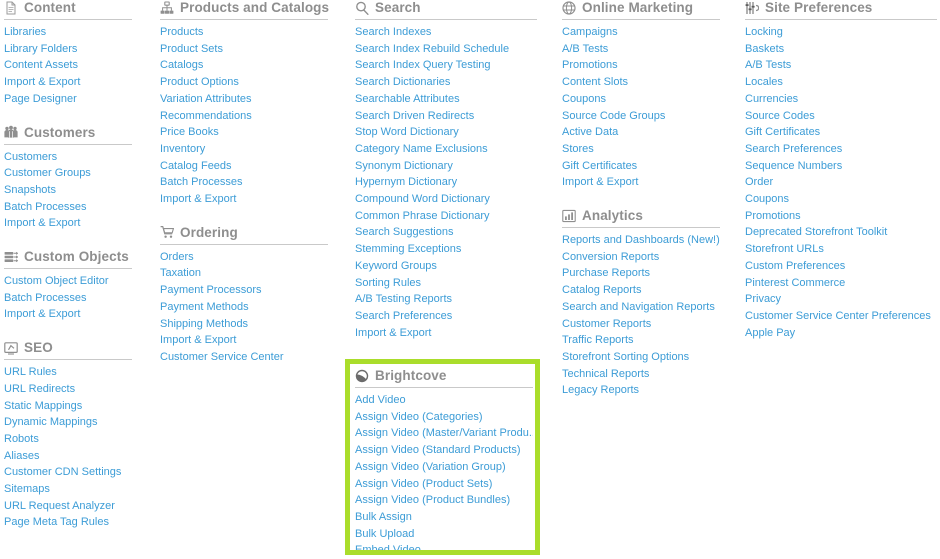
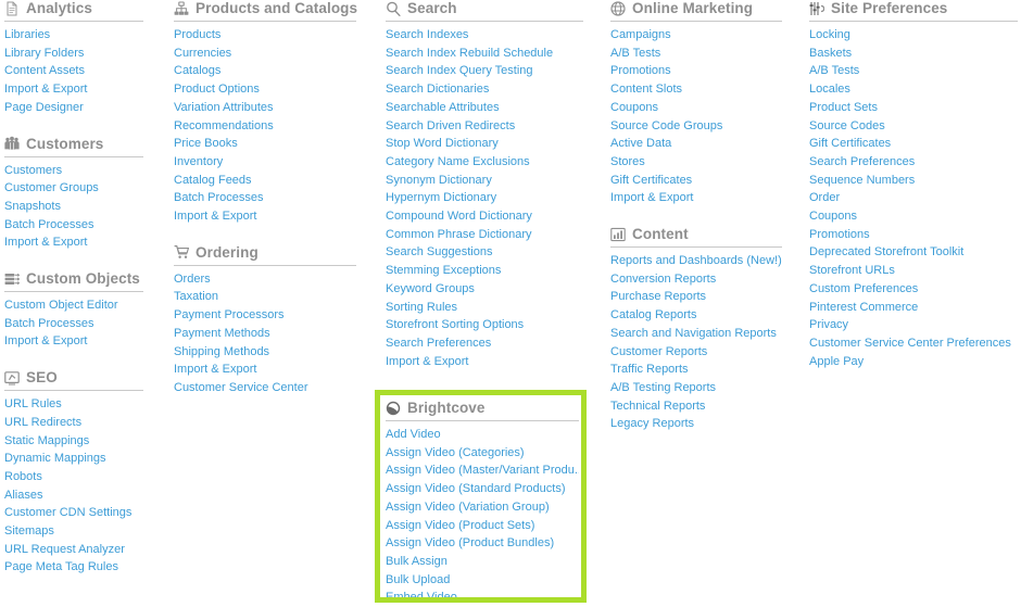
- Content
+ Analytics
  Libraries
  Library Folders
  Content Assets
  Import & Export
  Page Designer
  Customers
  Customers
  Customer Groups
  Snapshots
  Batch Processes
  Import & Export
  Custom Objects
  Custom Object Editor
  Batch Processes
  Import & Export
  SEO
  URL Rules
  URL Redirects
  Static Mappings
  Dynamic Mappings
  Robots
  Aliases
  Customer CDN Settings
  Sitemaps
  URL Request Analyzer
  Page Meta Tag Rules
  Products and Catalogs
  Products
- Product Sets
+ Currencies
  Catalogs
  Product Options
  Variation Attributes
  Recommendations
  Price Books
  Inventory
  Catalog Feeds
  Batch Processes
  Import & Export
  Ordering
  Orders
  Taxation
  Payment Processors
  Payment Methods
  Shipping Methods
  Import & Export
  Customer Service Center
  Search
  Search Indexes
  Search Index Rebuild Schedule
  Search Index Query Testing
  Search Dictionaries
  Searchable Attributes
  Search Driven Redirects
  Stop Word Dictionary
  Category Name Exclusions
  Synonym Dictionary
  Hypernym Dictionary
  Compound Word Dictionary
  Common Phrase Dictionary
  Search Suggestions
  Stemming Exceptions
  Keyword Groups
  Sorting Rules
- A/B Testing Reports
+ Storefront Sorting Options
  Search Preferences
  Import & Export
  Online Marketing
  Campaigns
  A/B Tests
  Promotions
  Content Slots
  Coupons
  Source Code Groups
  Active Data
  Stores
  Gift Certificates
  Import & Export
- Analytics
+ Content
  Reports and Dashboards (New!)
  Conversion Reports
  Purchase Reports
  Catalog Reports
  Search and Navigation Reports
  Customer Reports
  Traffic Reports
- Storefront Sorting Options
+ A/B Testing Reports
  Technical Reports
  Legacy Reports
  Site Preferences
  Locking
  Baskets
  A/B Tests
  Locales
- Currencies
+ Product Sets
  Source Codes
  Gift Certificates
  Search Preferences
  Sequence Numbers
  Order
  Coupons
  Promotions
  Deprecated Storefront Toolkit
  Storefront URLs
  Custom Preferences
  Pinterest Commerce
  Privacy
  Customer Service Center Preferences
  Apple Pay
  Brightcove
  Add Video
  Assign Video (Categories)
  Assign Video (Master/Variant Produ.
  Assign Video (Standard Products)
  Assign Video (Variation Group)
  Assign Video (Product Sets)
  Assign Video (Product Bundles)
  Bulk Assign
  Bulk Upload
  Embed Video
